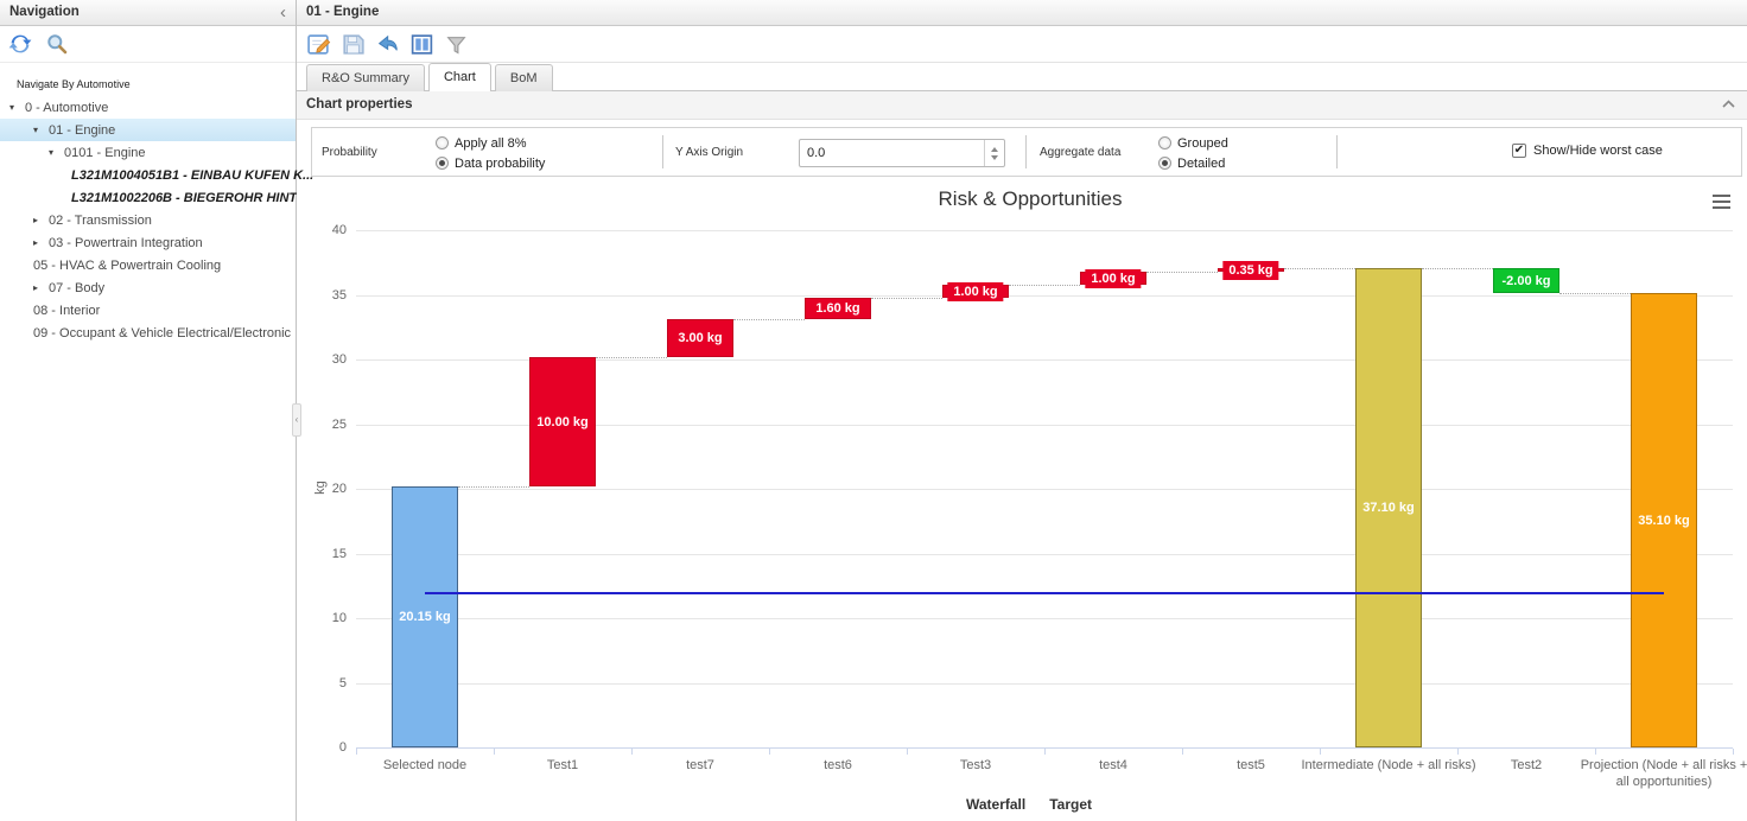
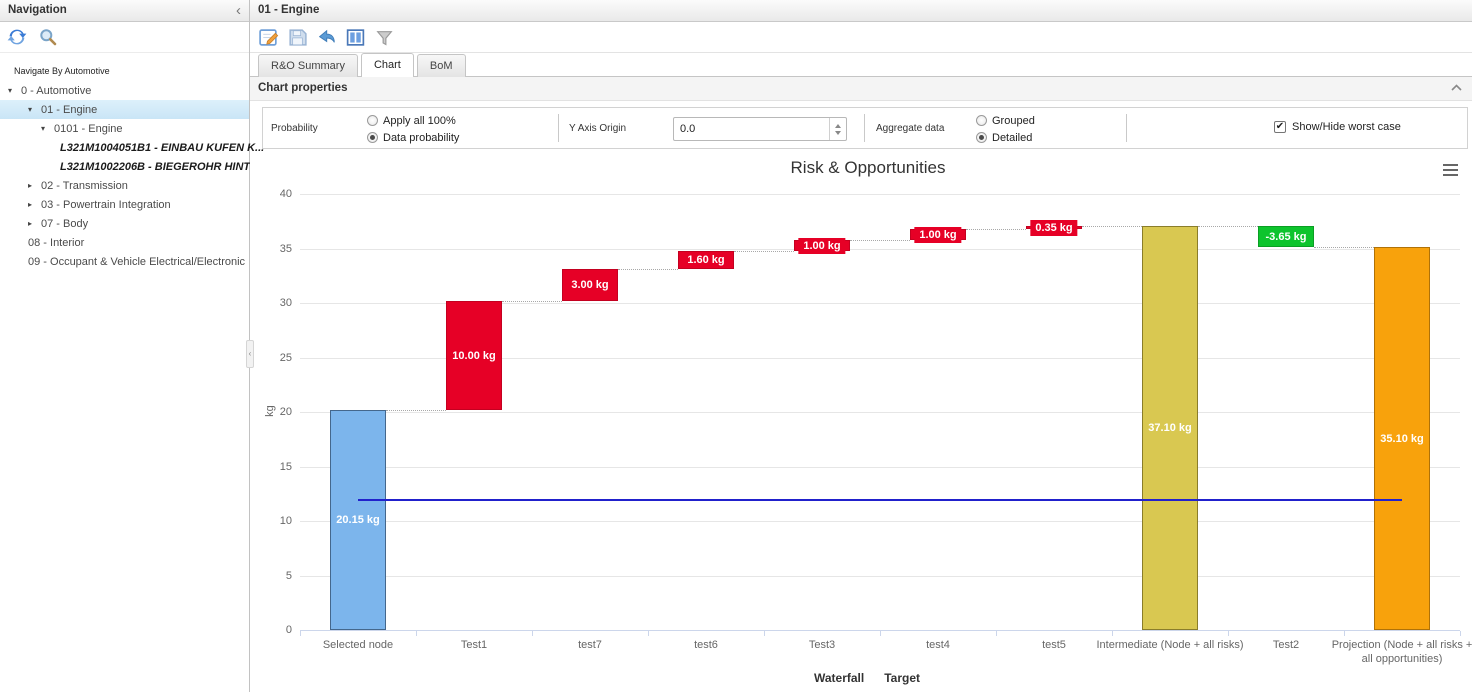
  Navigation
  ‹
  Navigate By Automotive
  ▾
  0 - Automotive
  ▾
  01 - Engine
  ▾
  0101 - Engine
  L321M1004051B1 - EINBAU KUFEN K..
  L321M1002206B - BIEGEROHR HINT
  ▸
  02 - Transmission
  ▸
  03 - Powertrain Integration
- 05 - HVAC & Powertrain Cooling
  ▸
  07 - Body
  08 - Interior
  09 - Occupant & Vehicle Electrical/Electronic
  ‹
  01 - Engine
  R&O Summary
  Chart
  BoM
  Chart properties
  Probability
- Apply all 8%
+ Apply all 100%
  Data probability
  Y Axis Origin
  0.0
  Aggregate data
  Grouped
  Detailed
  ✔
  Show/Hide worst case
  Risk & Opportunities
  Waterfall
  Target
  0
  5
  10
  15
  20
  25
  30
  35
  40
  20.15 kg
  Selected node
  10.00 kg
  Test1
  3.00 kg
  test7
  1.60 kg
  test6
  1.00 kg
  Test3
  1.00 kg
  test4
  0.35 kg
  test5
  37.10 kg
  Intermediate (Node + all risks)
- -2.00 kg
+ -3.65 kg
  Test2
  35.10 kg
  Projection (Node + all risks + all opportunities)
